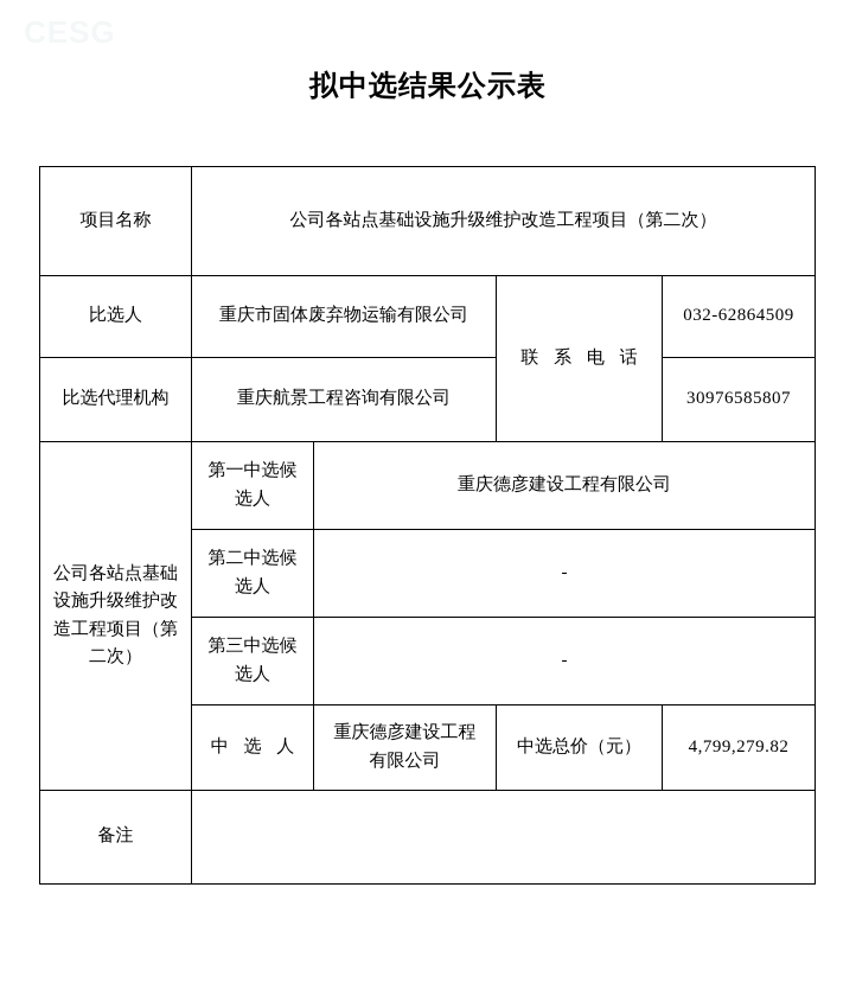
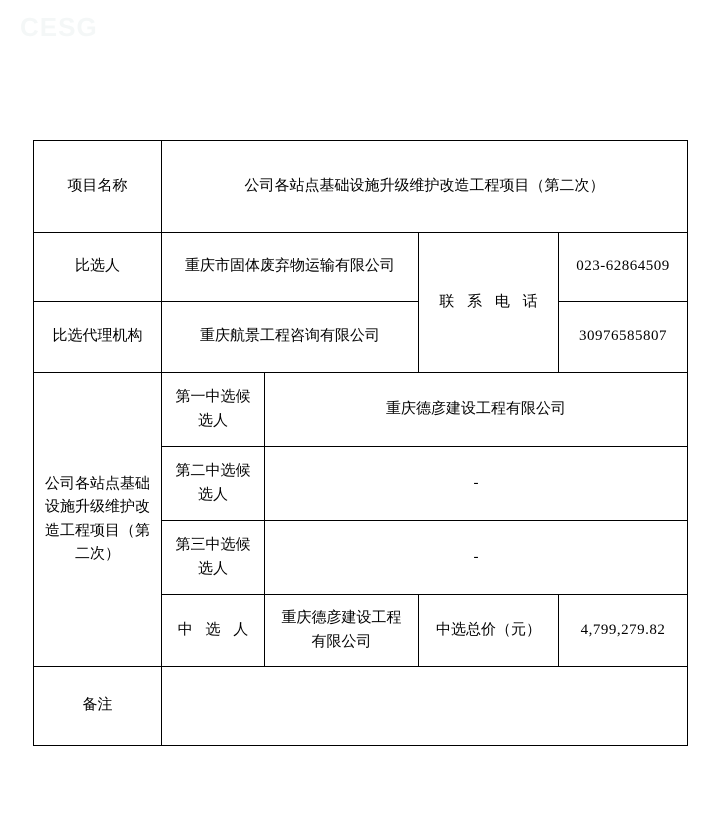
- 拟中选结果公示表
  项目名称	公司各站点基础设施升级维护改造工程项目（第二次）
- 比选人	重庆市固体废弃物运输有限公司	联 系 电 话	032-62864509
+ 比选人	重庆市固体废弃物运输有限公司	联 系 电 话	023-62864509
  比选代理机构	重庆航景工程咨询有限公司	30976585807
  公司各站点基础设施升级维护改造工程项目（第二次）	第一中选候选人	重庆德彦建设工程有限公司
  第二中选候选人	-
  第三中选候选人	-
  中 选 人	重庆德彦建设工程有限公司	中选总价（元）	4,799,279.82
  备注
